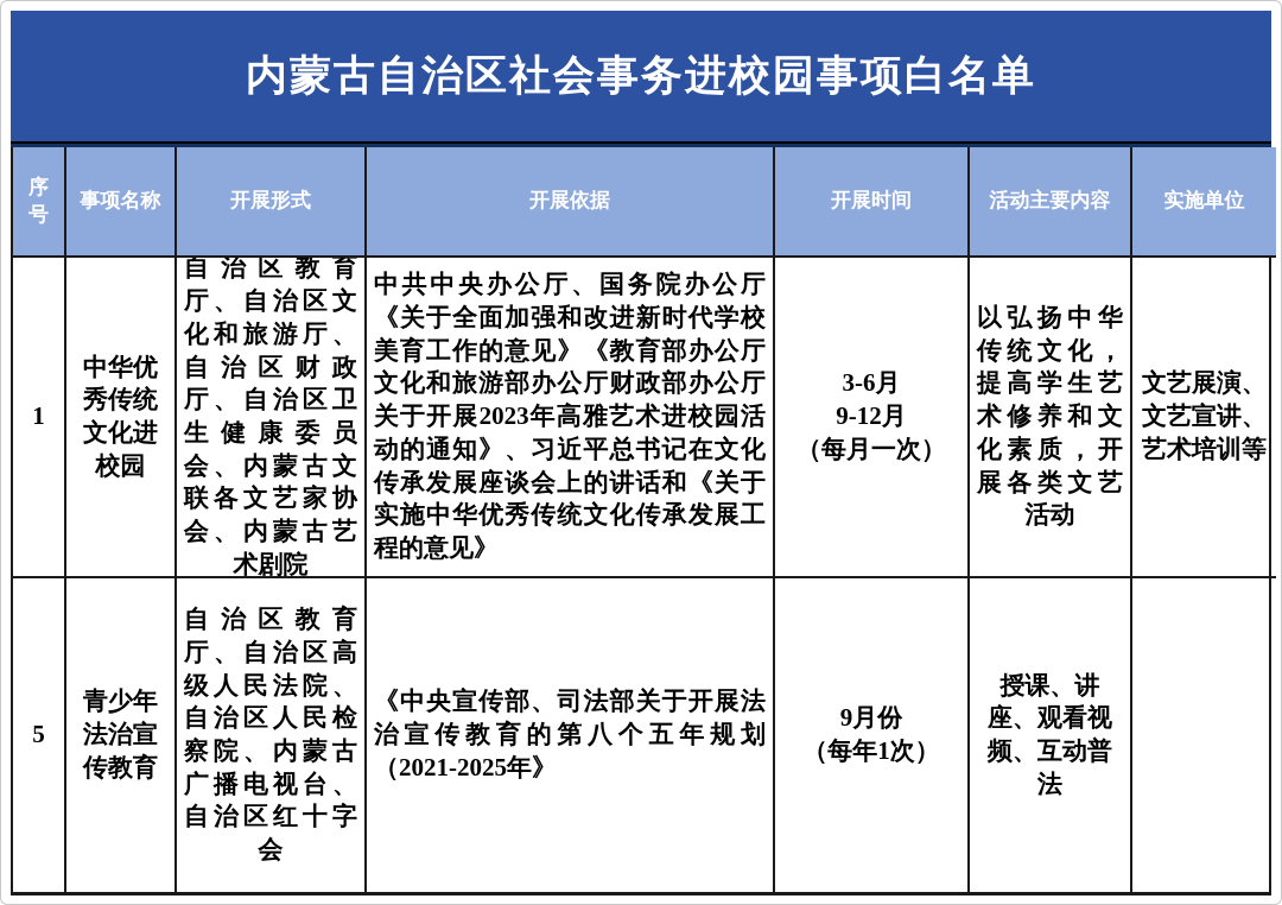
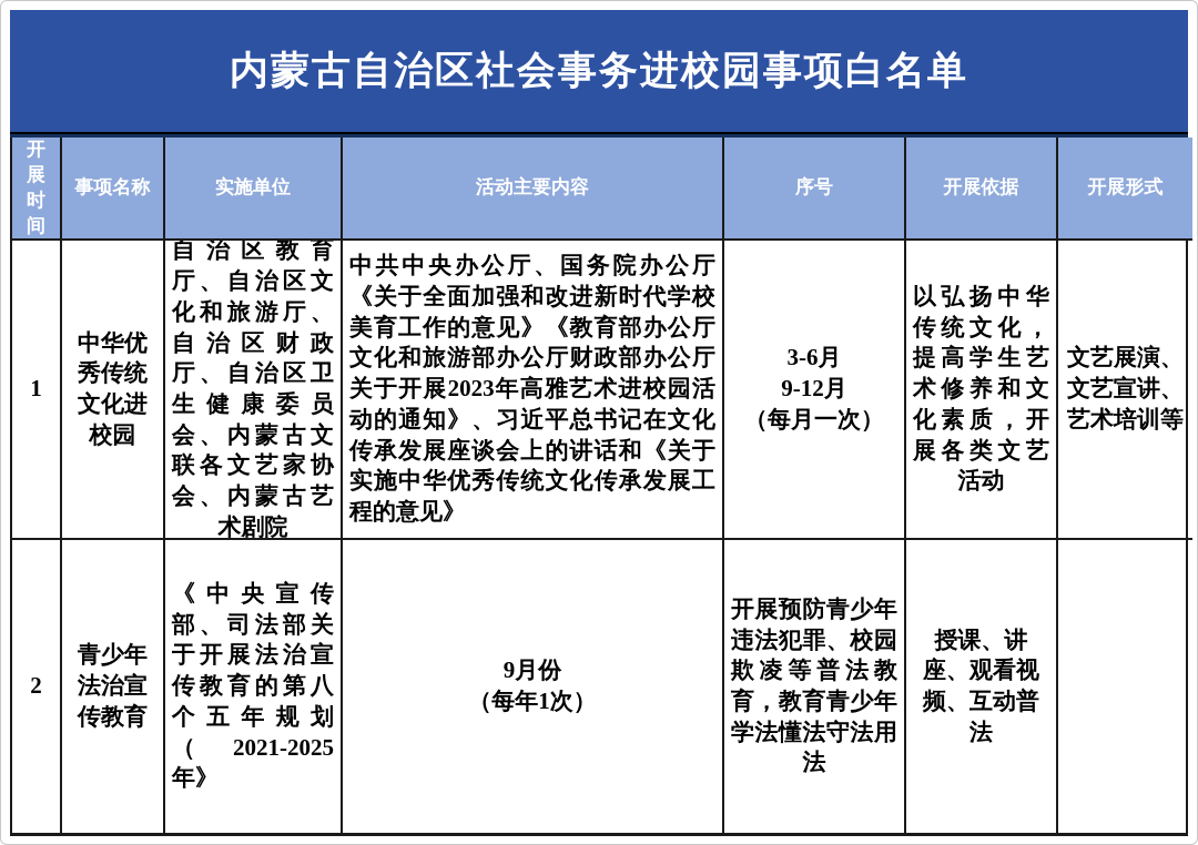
  内蒙古自治区社会事务进校园事项白名单
- 序号
+ 开展时间
  事项名称
- 开展形式
+ 实施单位
- 开展依据
+ 活动主要内容
- 开展时间
+ 序号
- 活动主要内容
+ 开展依据
- 实施单位
+ 开展形式
  1
  中华优秀传统文化进校园
  自治区教育厅、自治区文化和旅游厅、自治区财政厅、自治区卫生健康委员会、内蒙古文联各文艺家协会、内蒙古艺术剧院
  中共中央办公厅、国务院办公厅《关于全面加强和改进新时代学校美育工作的意见》《教育部办公厅文化和旅游部办公厅财政部办公厅关于开展2023年高雅艺术进校园活动的通知》、习近平总书记在文化传承发展座谈会上的讲话和《关于实施中华优秀传统文化传承发展工程的意见》
  3-6月
  9-12月
  （每月一次）
  以弘扬中华传统文化，提高学生艺术修养和文化素质，开展各类文艺活动
  文艺展演、文艺宣讲、艺术培训等
- 5
+ 2
  青少年法治宣传教育
- 自治区教育厅、自治区高级人民法院、自治区人民检察院、内蒙古广播电视台、自治区红十字会
  《中央宣传部、司法部关于开展法治宣传教育的第八个五年规划 （2021-2025年》
  9月份
  （每年1次）
+ 开展预防青少年违法犯罪、校园欺凌等普法教育，教育青少年学法懂法守法用法
  授课、讲座、观看视频、互动普法
